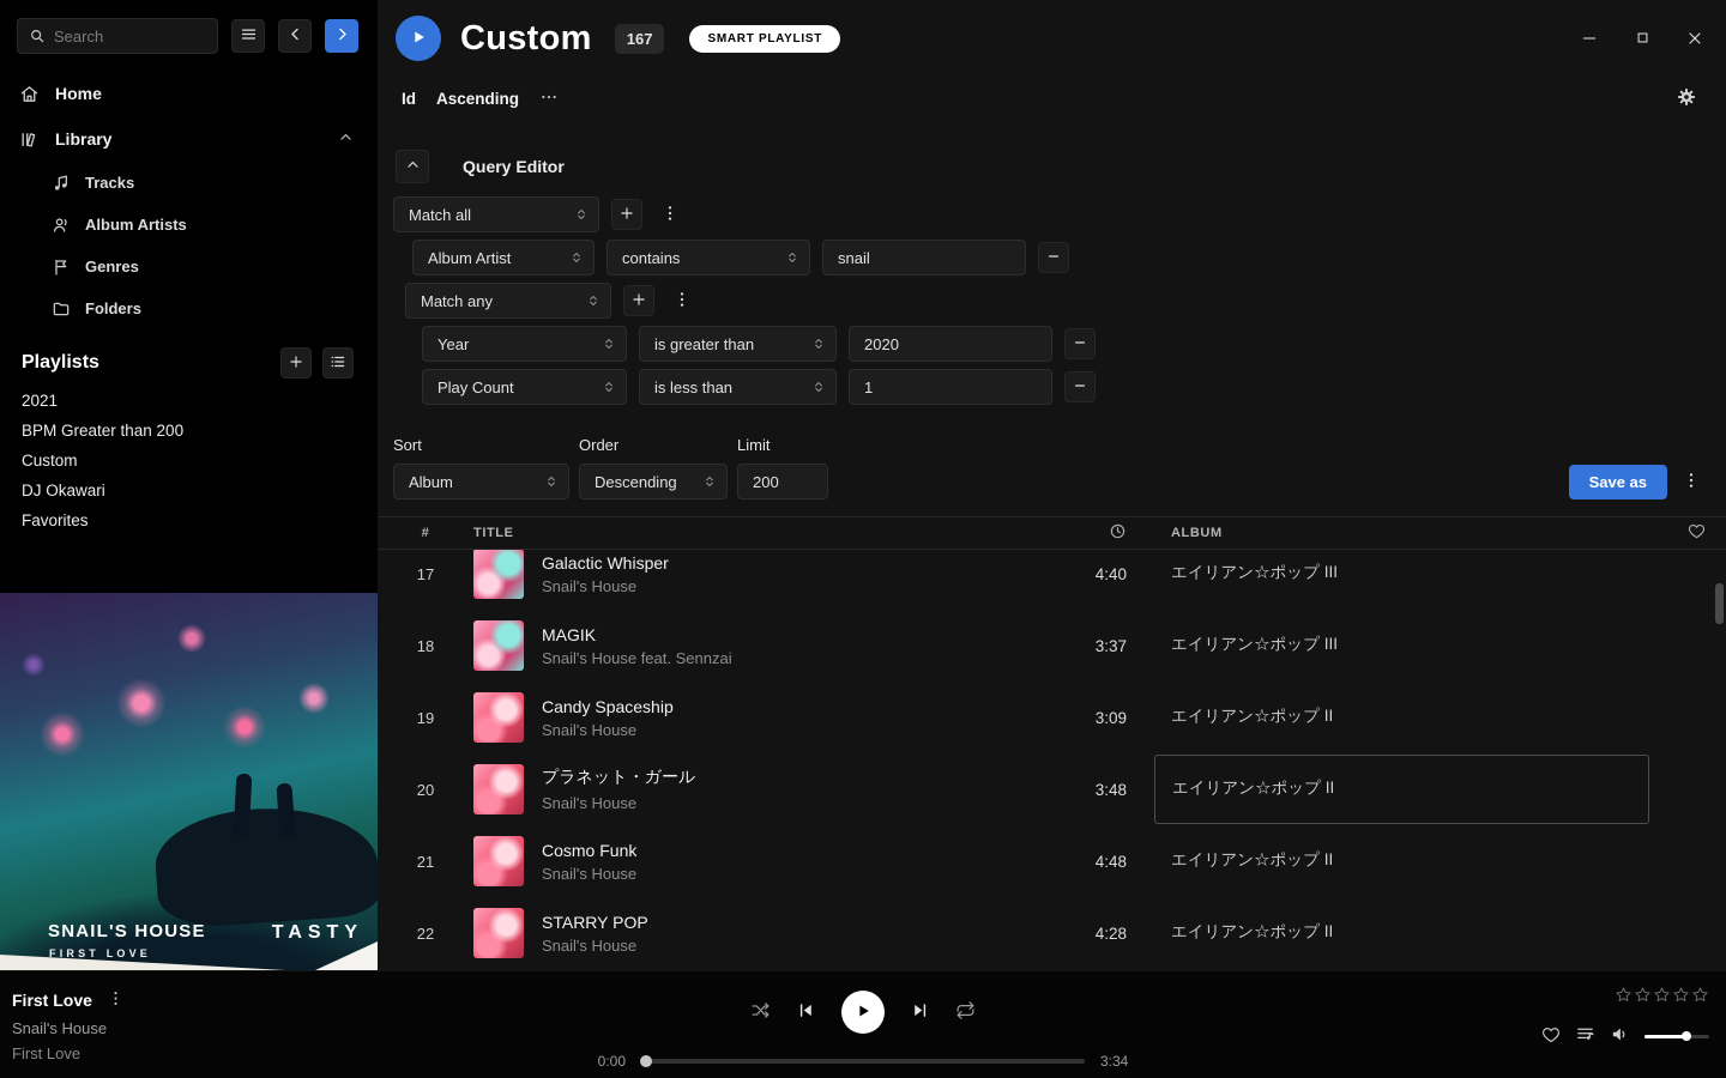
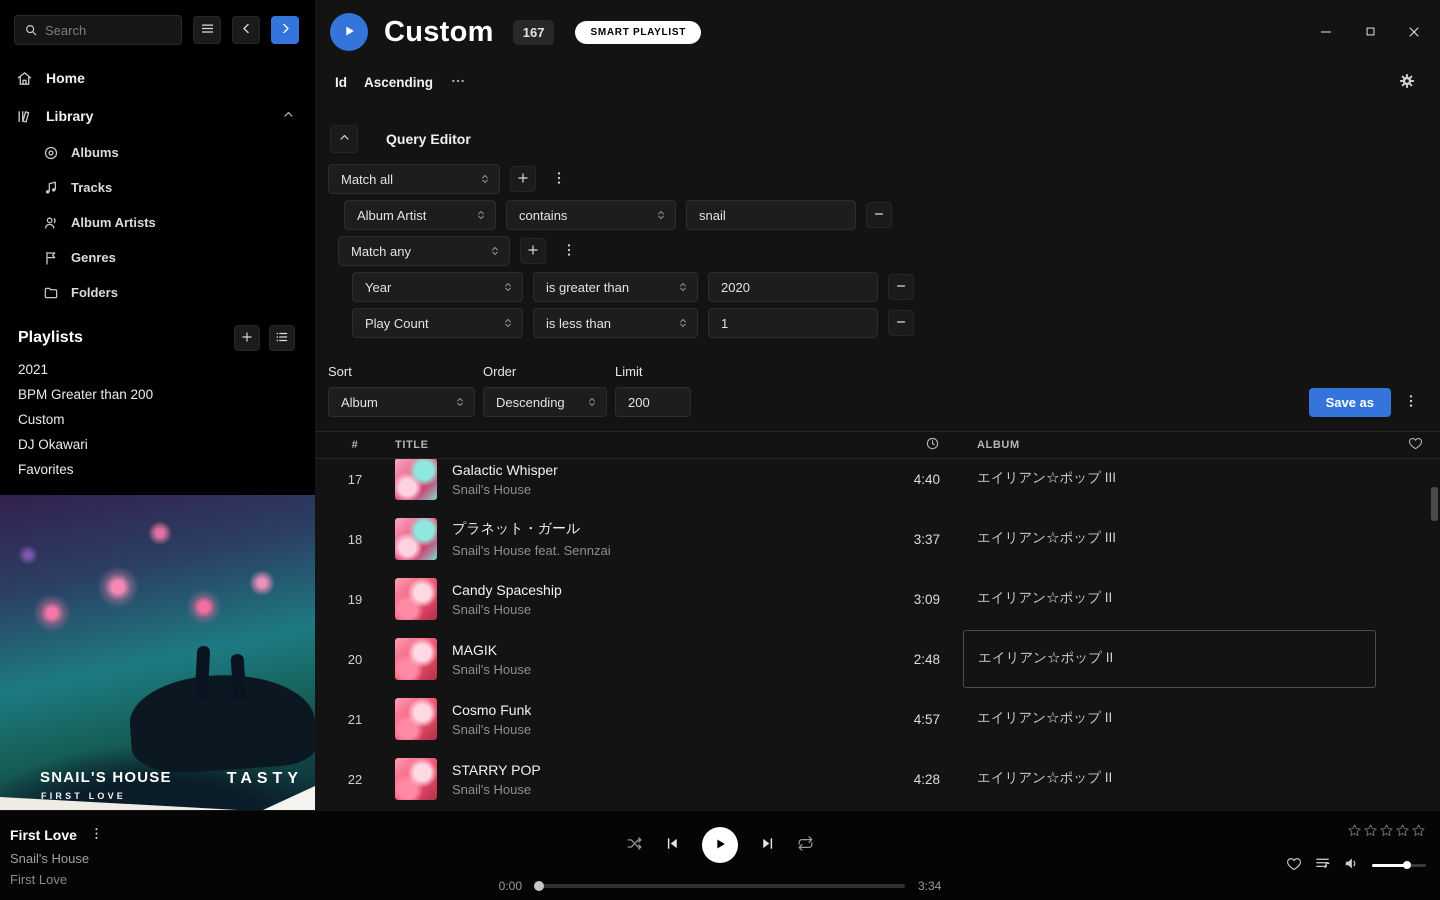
  Search
  Home
  Library
+ Albums
  Tracks
  Album Artists
  Genres
  Folders
  Playlists
  2021
  BPM Greater than 200
  Custom
  DJ Okawari
  Favorites
  SNAIL'S HOUSE
  FIRST LOVE
  TASTY
  Custom
  167
  SMART PLAYLIST
  Id
  Ascending
  Query Editor
  Match all
  Album Artist
  contains
  snail
  Match any
  Year
  is greater than
  2020
  Play Count
  is less than
  1
  Sort
  Album
  Order
  Descending
  Limit
  200
  Save as
  #
  TITLE
  ALBUM
  17
  Galactic Whisper
  Snail's House
  4:40
  エイリアン☆ポップ III
  18
- MAGIK
+ プラネット・ガール
  Snail's House feat. Sennzai
  3:37
  エイリアン☆ポップ III
  19
  Candy Spaceship
  Snail's House
  3:09
  エイリアン☆ポップ II
  20
- プラネット・ガール
+ MAGIK
  Snail's House
- 3:48
+ 2:48
  エイリアン☆ポップ II
  21
  Cosmo Funk
  Snail's House
- 4:48
+ 4:57
  エイリアン☆ポップ II
  22
  STARRY POP
  Snail's House
  4:28
  エイリアン☆ポップ II
  First Love
  Snail's House
  First Love
  0:00
  3:34
